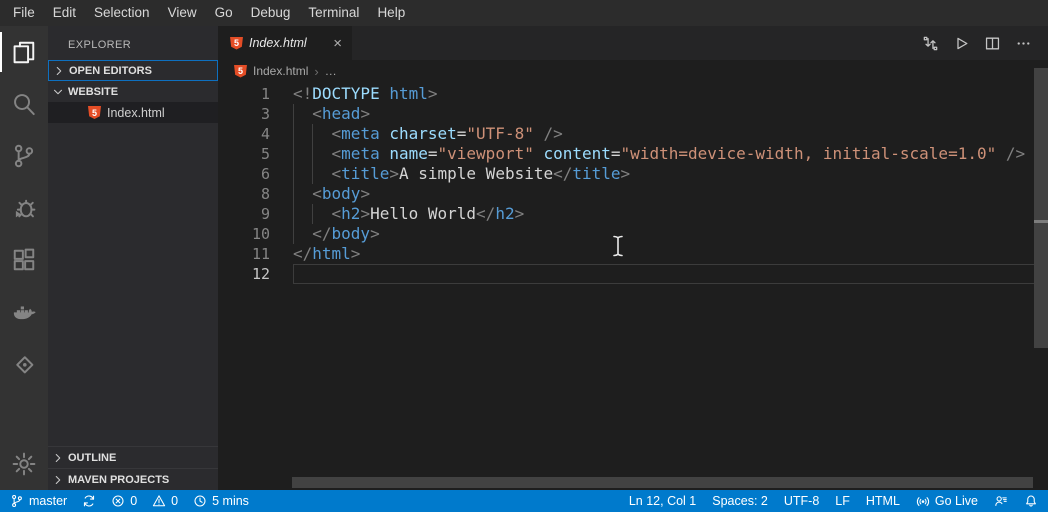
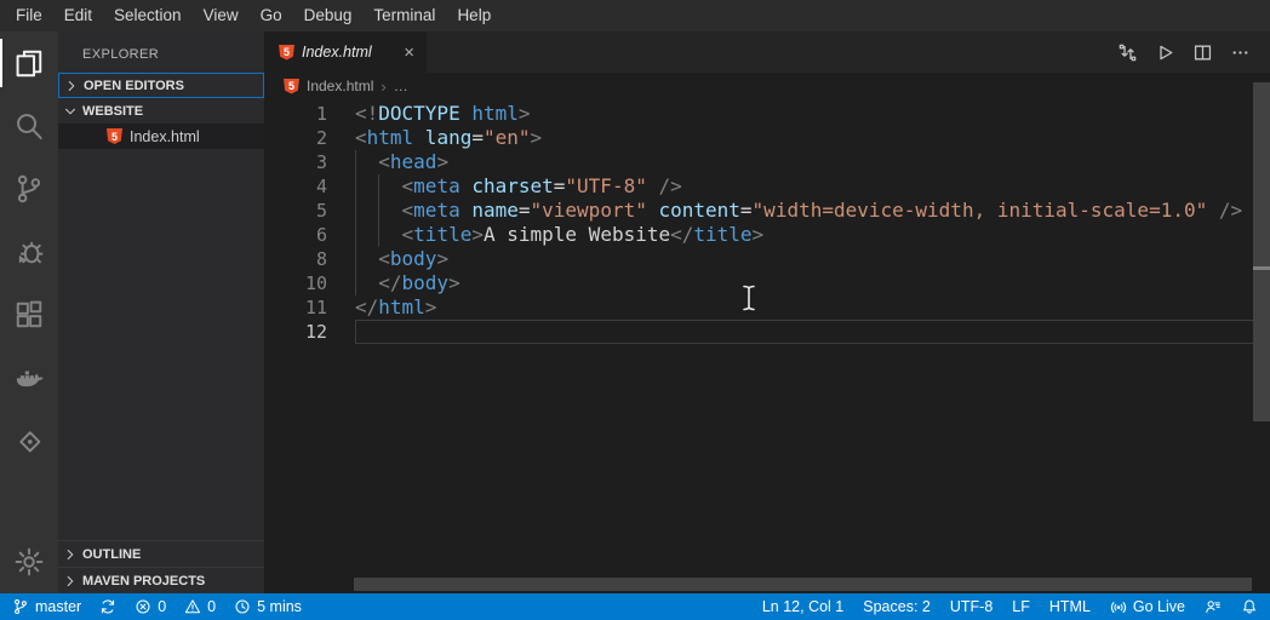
  File
  Edit
  Selection
  View
  Go
  Debug
  Terminal
  Help
  EXPLORER
  OPEN EDITORS
  WEBSITE
  5
  Index.html
  OUTLINE
  MAVEN PROJECTS
  5
  Index.html
  ×
  5
  Index.html
  ›
  …
  1
  <!DOCTYPE html>
+ 2
+ <html lang="en">
  3
  <head>
  4
  <meta charset="UTF-8" />
  5
  <meta name="viewport" content="width=device-width, initial-scale=1.0" />
  6
  <title>A simple Website</title>
  8
  <body>
- 9
- <h2>Hello World</h2>
  10
  </body>
  11
  </html>
  12
  master
  0
  0
  5 mins
  Ln 12, Col 1
  Spaces: 2
  UTF-8
  LF
  HTML
  Go Live
